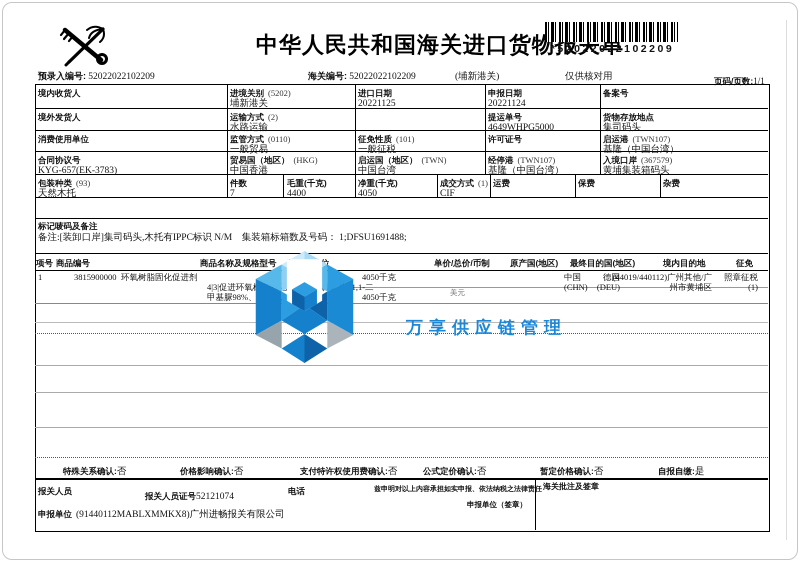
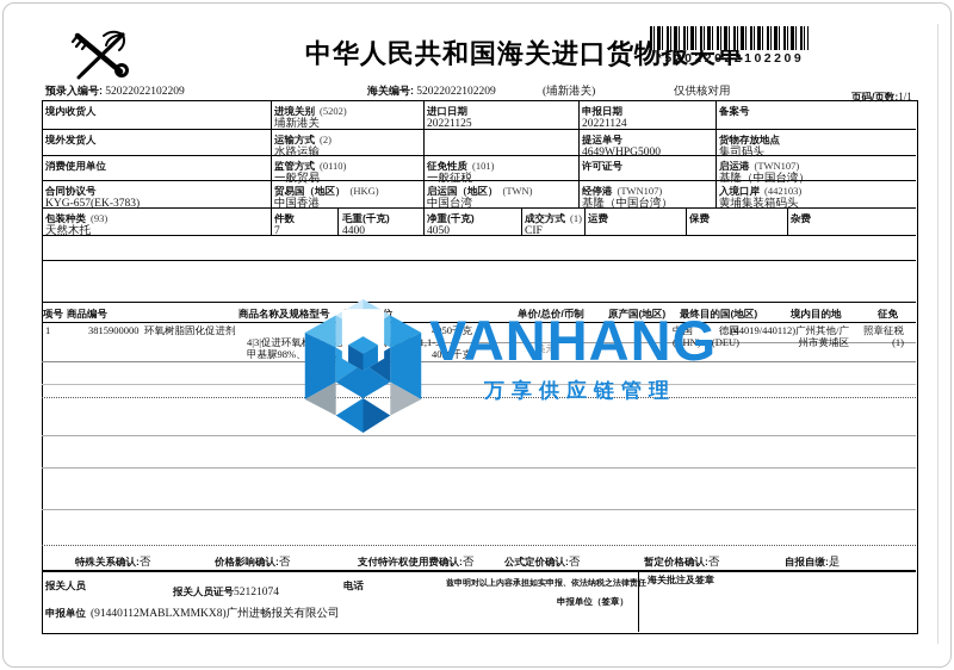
  中华人民共和国海关进口货物报关单
  *52022022102209
  预录入编号: 52022022102209
  海关编号: 52022022102209
  (埔新港关)
  仅供核对用
  页码/页数:1/1
  境内收货人
  进境关别 (5202)
  埔新港关
  进口日期
  20221125
  申报日期
  20221124
  备案号
  境外发货人
  运输方式 (2)
  水路运输
  提运单号
  4649WHPG5000
  货物存放地点
  集司码头
  消费使用单位
  监管方式 (0110)
  一般贸易
  征免性质 (101)
  一般征税
  许可证号
  启运港 (TWN107)
  基隆（中国台湾）
  合同协议号
  KYG-657(EK-3783)
  贸易国（地区） (HKG)
  中国香港
  启运国（地区） (TWN)
  中国台湾
  经停港 (TWN107)
  基隆（中国台湾）
- 入境口岸 (367579)
+ 入境口岸 (442103)
  黄埔集装箱码头
  包装种类 (93)
  天然木托
  件数
  7
  毛重(千克)
  4400
  净重(千克)
  4050
  成交方式 (1)
  CIF
  运费
  保费
  杂费
- 标记唛码及备注
- 备注:[装卸口岸]集司码头,木托有IPPC标识 N/M 集装箱标箱数及号码： 1;DFSU1691488;
  项号
  商品编号
  商品名称及规格型号
  单价/总价/币制
  原产国(地区)
  最终目的国(地区)
  境内目的地
  征免
  1
  3815900000
  环氧树脂固化促进剂
  4050千克
  4050千克
  美元
  德国
  (DEU)
  中国
  (CHN)
  (44019/440112)广州其他/广
  州市黄埔区
  照章征税
  (1)
+ VANHANG
  万享供应链管理
  特殊关系确认:否
  价格影响确认:否
  支付特许权使用费确认:否
  公式定价确认:否
  暂定价格确认:否
  自报自缴:是
  报关人员
  报关人员证号52121074
  电话
  申报单位（签章）
  申报单位 (91440112MABLXMMKX8)广州进畅报关有限公司
  海关批注及签章
